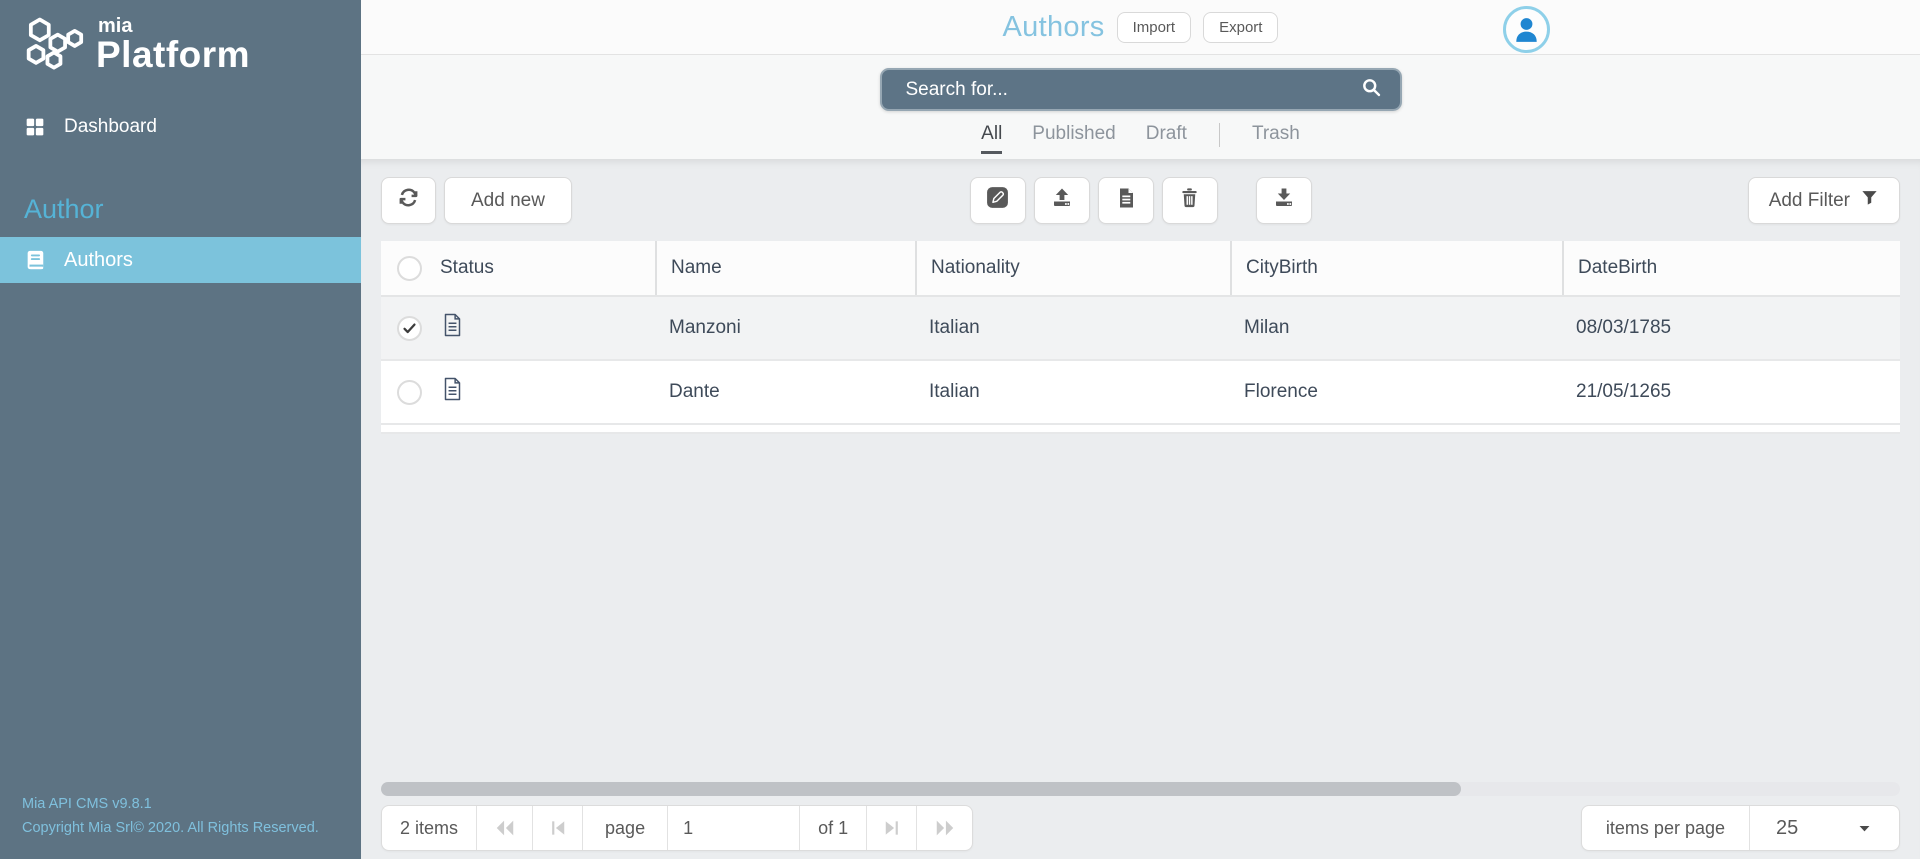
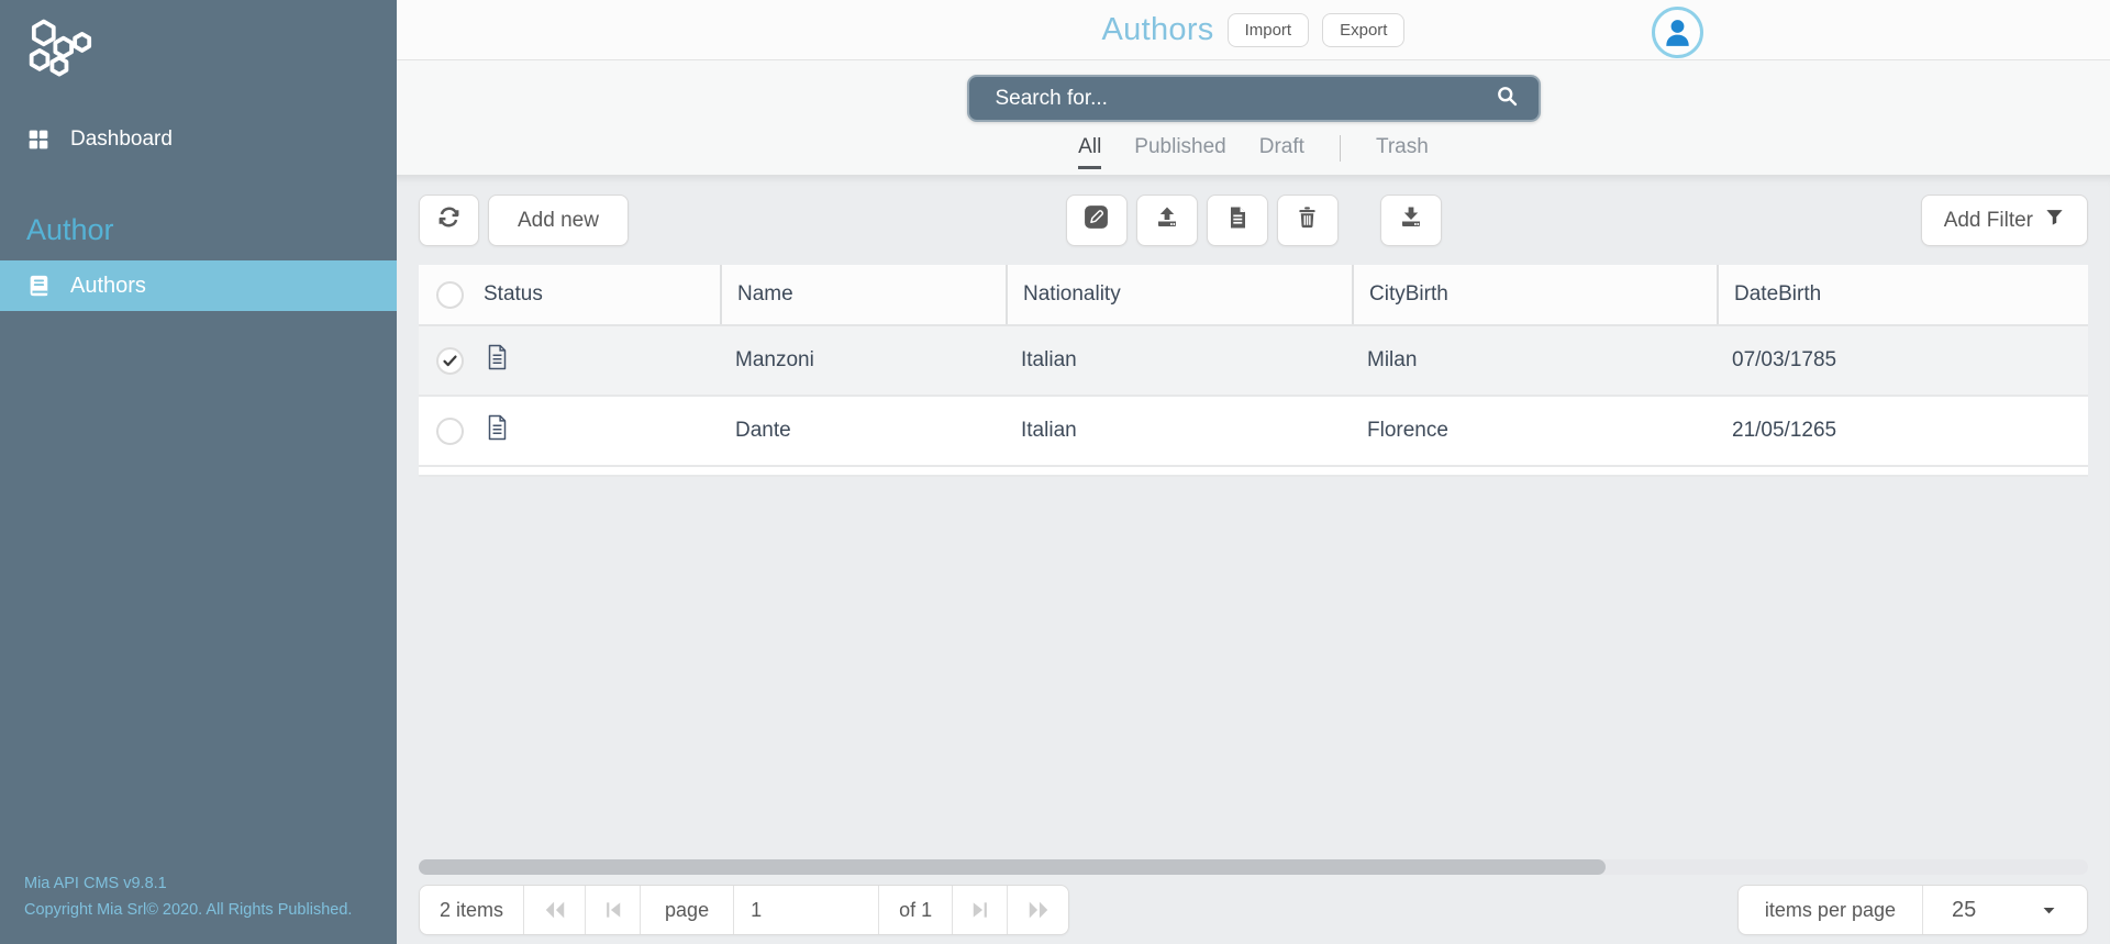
- mia
- Platform
  Dashboard
  Author
  Authors
  Mia API CMS v9.8.1
- Copyright Mia Srl© 2020. All Rights Reserved.
+ Copyright Mia Srl© 2020. All Rights Published.
  Authors
  Import
  Export
  Search for...
  All
  Published
  Draft
  Trash
  Add new
  Add Filter
  Status
  Name
  Nationality
  CityBirth
  DateBirth
  Manzoni
  Italian
  Milan
- 08/03/1785
+ 07/03/1785
  Dante
  Italian
  Florence
  21/05/1265
  2 items
  page
  1
  of 1
  items per page
  25
